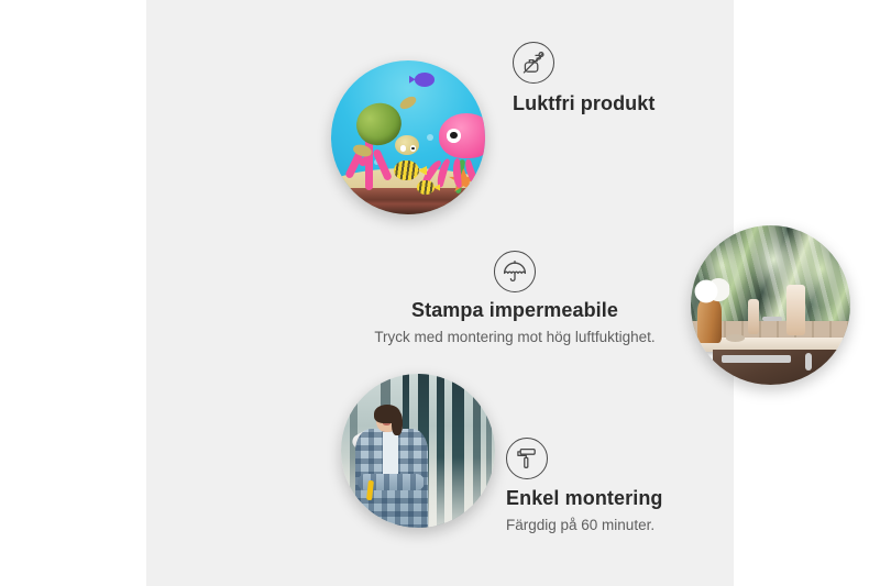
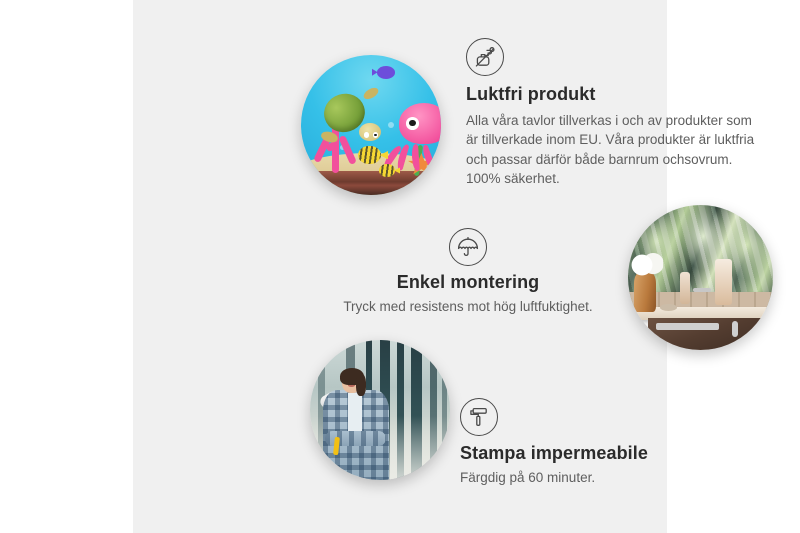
  Luktfri produkt
+ Alla våra tavlor tillverkas i och av produkter som är tillverkade inom EU. Våra produkter är luktfria och passar därför både barnrum ochsovrum. 100% säkerhet.
- Stampa impermeabile
+ Enkel montering
- Tryck med montering mot hög luftfuktighet.
+ Tryck med resistens mot hög luftfuktighet.
- Enkel montering
+ Stampa impermeabile
  Färgdig på 60 minuter.
